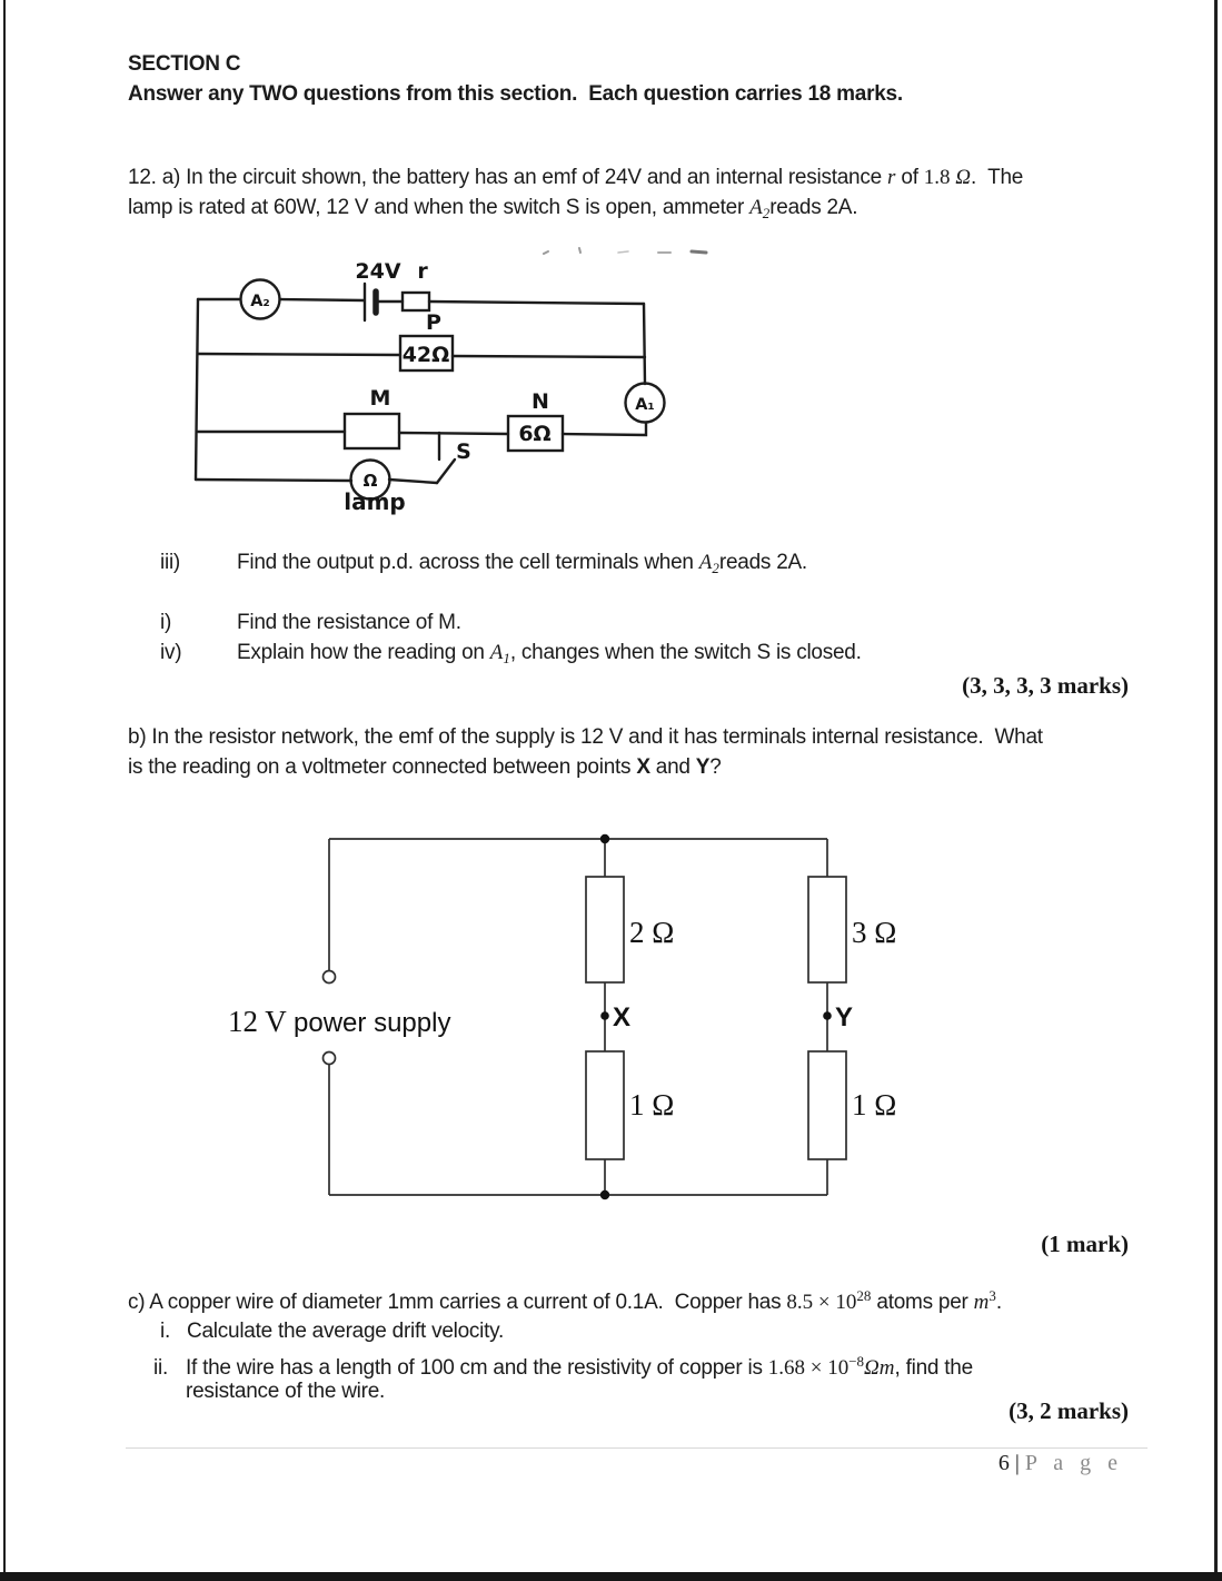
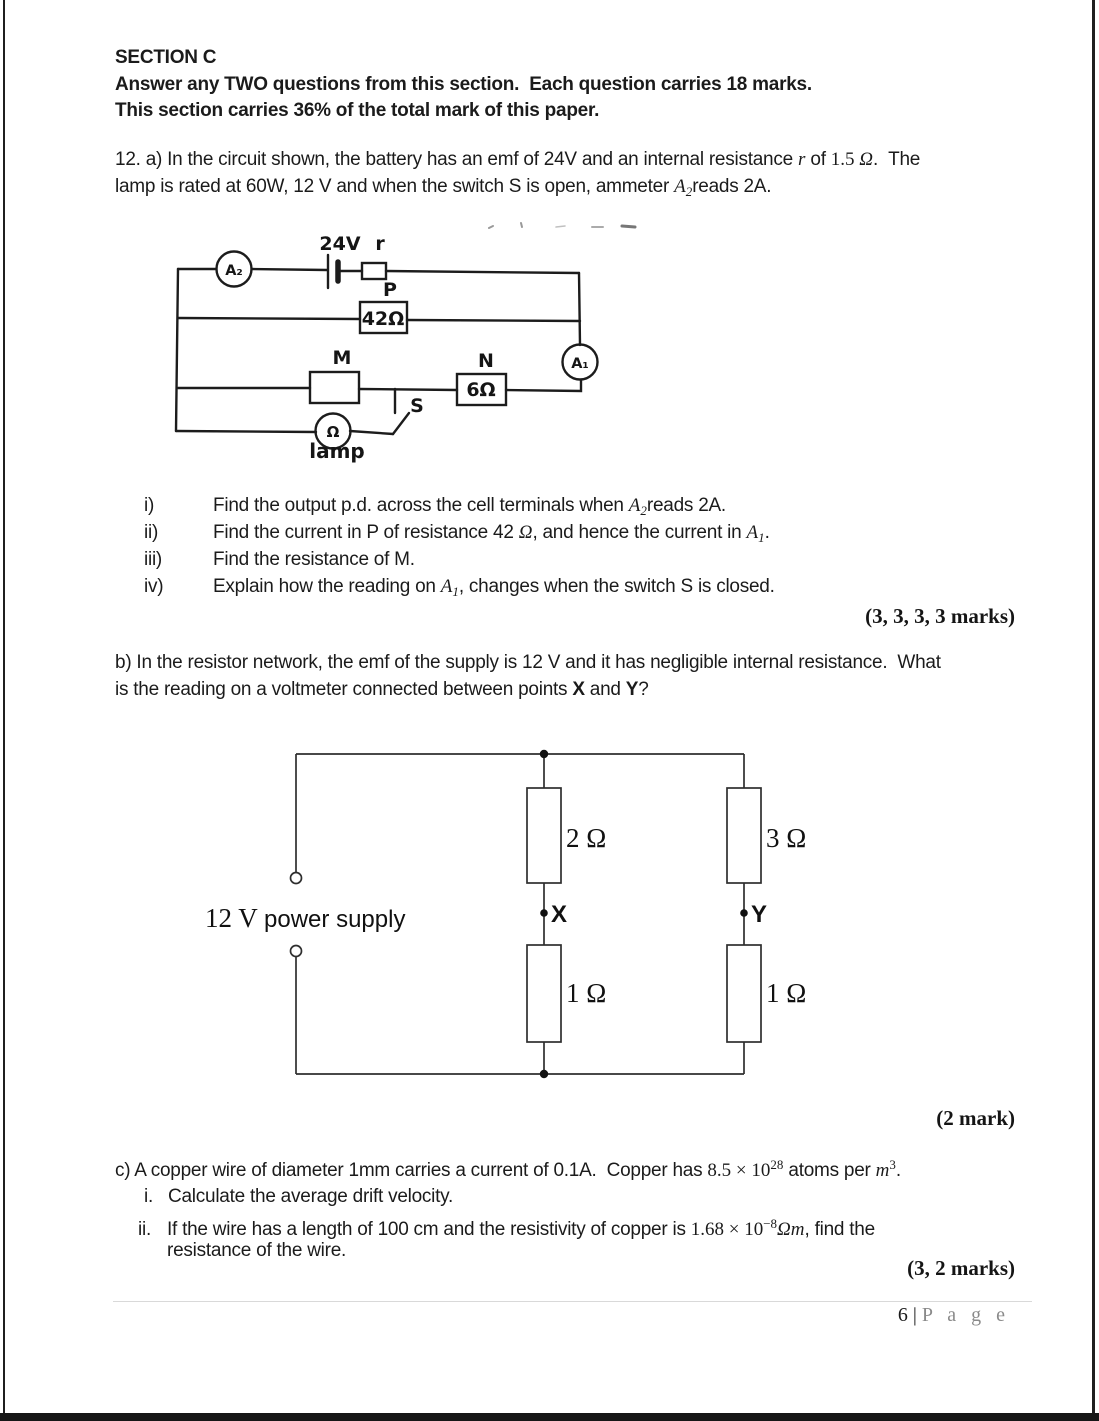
  SECTION C
  Answer any TWO questions from this section. Each question carries 18 marks.
+ This section carries 36% of the total mark of this paper.
- 12. a) In the circuit shown, the battery has an emf of 24V and an internal resistance r of 1.8 Ω. The
+ 12. a) In the circuit shown, the battery has an emf of 24V and an internal resistance r of 1.5 Ω. The
  lamp is rated at 60W, 12 V and when the switch S is open, ammeter A2reads 2A.
  24V
  r
  P
  42Ω
  M
  N
  6Ω
  S
  lamp
  Ω
  A₂
  A₁
- iii) Find the output p.d. across the cell terminals when A2reads 2A.
+ i) Find the output p.d. across the cell terminals when A2reads 2A.
+ ii) Find the current in P of resistance 42 Ω, and hence the current in A1.
- i) Find the resistance of M.
+ iii) Find the resistance of M.
  iv) Explain how the reading on A1, changes when the switch S is closed.
  (3, 3, 3, 3 marks)
- b) In the resistor network, the emf of the supply is 12 V and it has terminals internal resistance. What
+ b) In the resistor network, the emf of the supply is 12 V and it has negligible internal resistance. What
  is the reading on a voltmeter connected between points X and Y?
  12 V power supply
  2 Ω
  3 Ω
  1 Ω
  1 Ω
  X
  Y
- (1 mark)
+ (2 mark)
  c) A copper wire of diameter 1mm carries a current of 0.1A. Copper has 8.5 × 1028 atoms per m3.
  i. Calculate the average drift velocity.
  ii. If the wire has a length of 100 cm and the resistivity of copper is 1.68 × 10−8Ωm, find the
  resistance of the wire.
  (3, 2 marks)
  6 | P a g e
